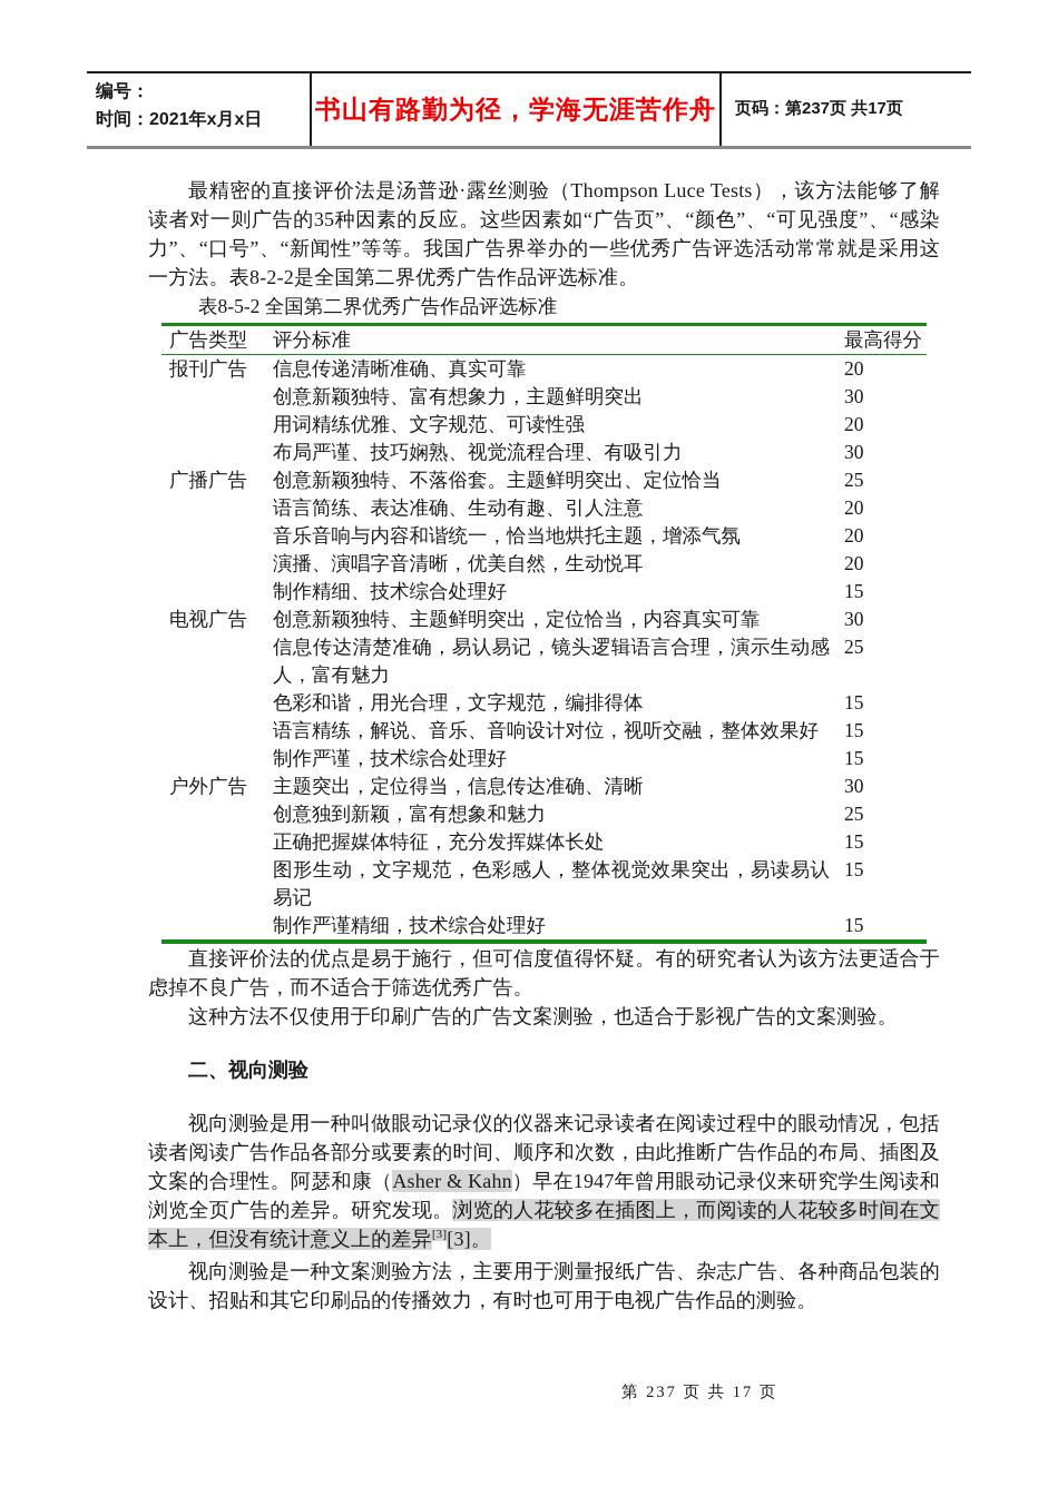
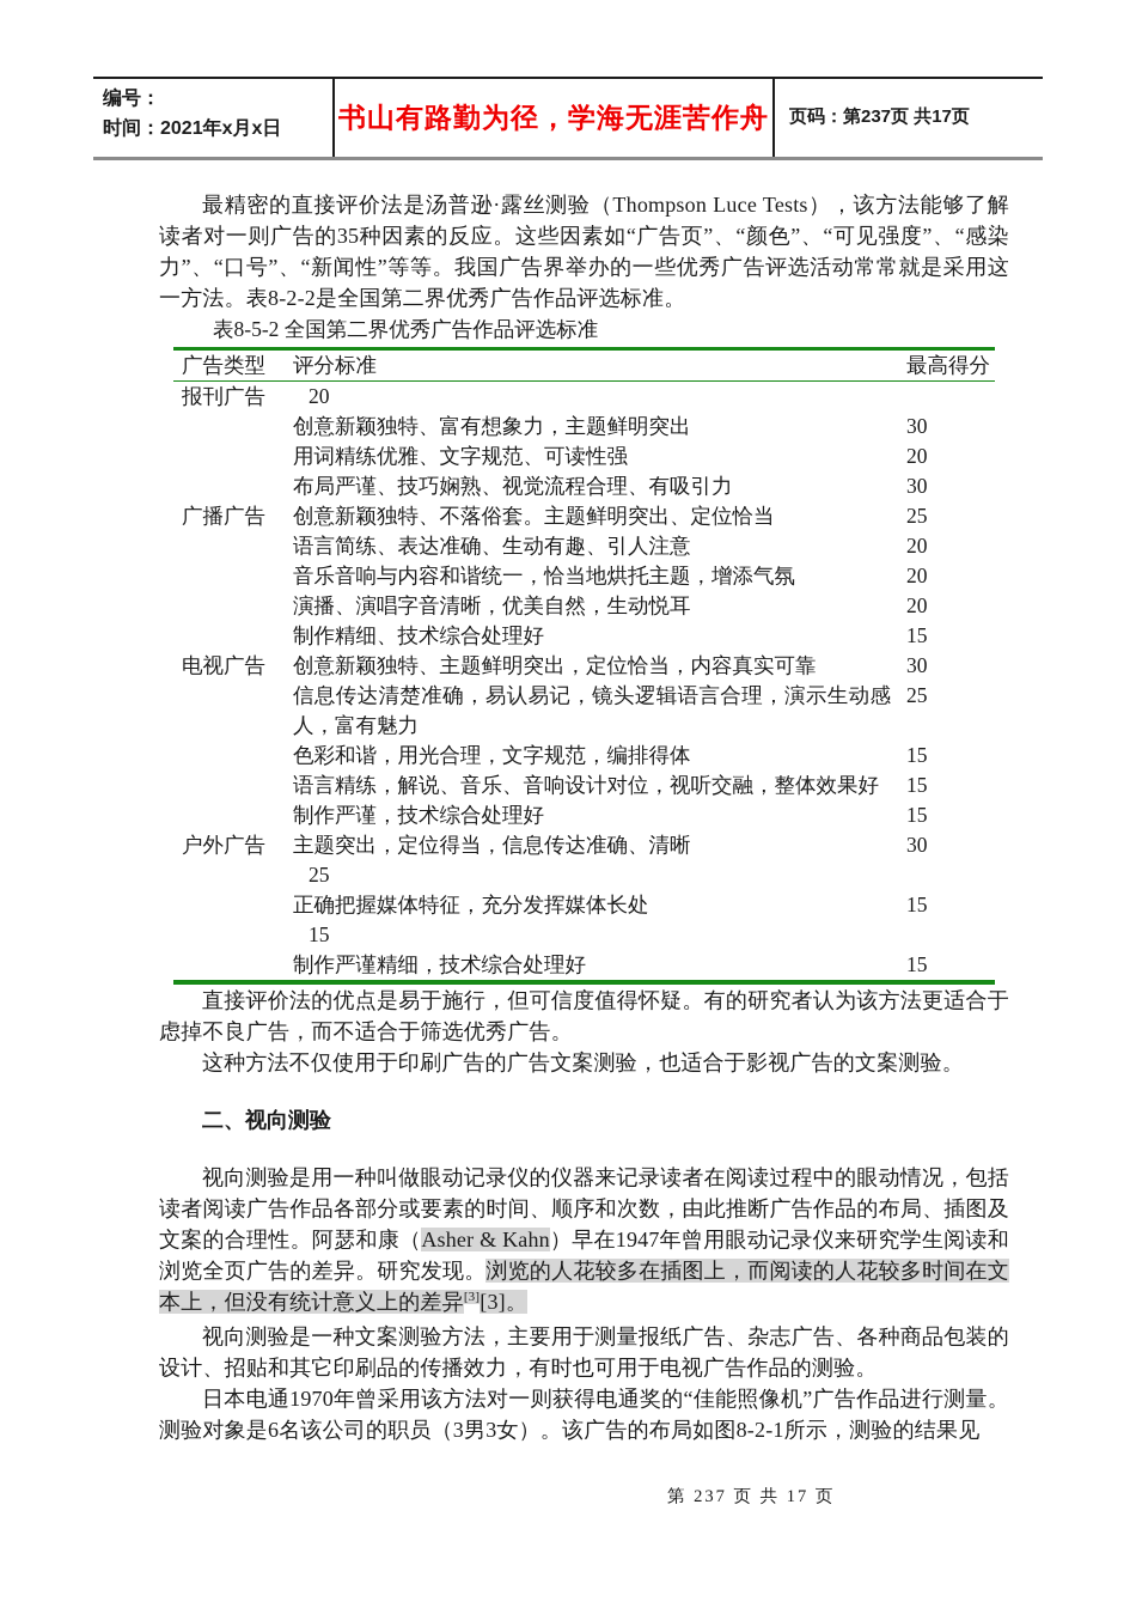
  编号：
  时间：2021年x月x日
  书山有路勤为径，学海无涯苦作舟
  页码：第237页 共17页
  最精密的直接评价法是汤普逊·露丝测验（Thompson Luce Tests），该方法能够了解读者对一则广告的35种因素的反应。这些因素如“广告页”、“颜色”、“可见强度”、“感染力”、“口号”、“新闻性”等等。我国广告界举办的一些优秀广告评选活动常常就是采用这一方法。表8-2-2是全国第二界优秀广告作品评选标准。
  表8-5-2 全国第二界优秀广告作品评选标准
  广告类型
  评分标准
  最高得分
  报刊广告
- 信息传递清晰准确、真实可靠
  20
  创意新颖独特、富有想象力，主题鲜明突出
  30
  用词精练优雅、文字规范、可读性强
  20
  布局严谨、技巧娴熟、视觉流程合理、有吸引力
  30
  广播广告
  创意新颖独特、不落俗套。主题鲜明突出、定位恰当
  25
  语言简练、表达准确、生动有趣、引人注意
  20
  音乐音响与内容和谐统一，恰当地烘托主题，增添气氛
  20
  演播、演唱字音清晰，优美自然，生动悦耳
  20
  制作精细、技术综合处理好
  15
  电视广告
  创意新颖独特、主题鲜明突出，定位恰当，内容真实可靠
  30
  信息传达清楚准确，易认易记，镜头逻辑语言合理，演示生动感人，富有魅力
  25
  色彩和谐，用光合理，文字规范，编排得体
  15
  语言精练，解说、音乐、音响设计对位，视听交融，整体效果好
  15
  制作严谨，技术综合处理好
  15
  户外广告
  主题突出，定位得当，信息传达准确、清晰
  30
- 创意独到新颖，富有想象和魅力
  25
  正确把握媒体特征，充分发挥媒体长处
  15
- 图形生动，文字规范，色彩感人，整体视觉效果突出，易读易认易记
  15
  制作严谨精细，技术综合处理好
  15
  直接评价法的优点是易于施行，但可信度值得怀疑。有的研究者认为该方法更适合于虑掉不良广告，而不适合于筛选优秀广告。
  这种方法不仅使用于印刷广告的广告文案测验，也适合于影视广告的文案测验。
  二、视向测验
  视向测验是用一种叫做眼动记录仪的仪器来记录读者在阅读过程中的眼动情况，包括读者阅读广告作品各部分或要素的时间、顺序和次数，由此推断广告作品的布局、插图及文案的合理性。阿瑟和康（Asher & Kahn）早在1947年曾用眼动记录仪来研究学生阅读和浏览全页广告的差异。研究发现。浏览的人花较多在插图上，而阅读的人花较多时间在文本上，但没有统计意义上的差异[3][3]。
  视向测验是一种文案测验方法，主要用于测量报纸广告、杂志广告、各种商品包装的设计、招贴和其它印刷品的传播效力，有时也可用于电视广告作品的测验。
+ 日本电通1970年曾采用该方法对一则获得电通奖的“佳能照像机”广告作品进行测量。测验对象是6名该公司的职员（3男3女）。该广告的布局如图8-2-1所示，测验的结果见
  第 237 页 共 17 页
